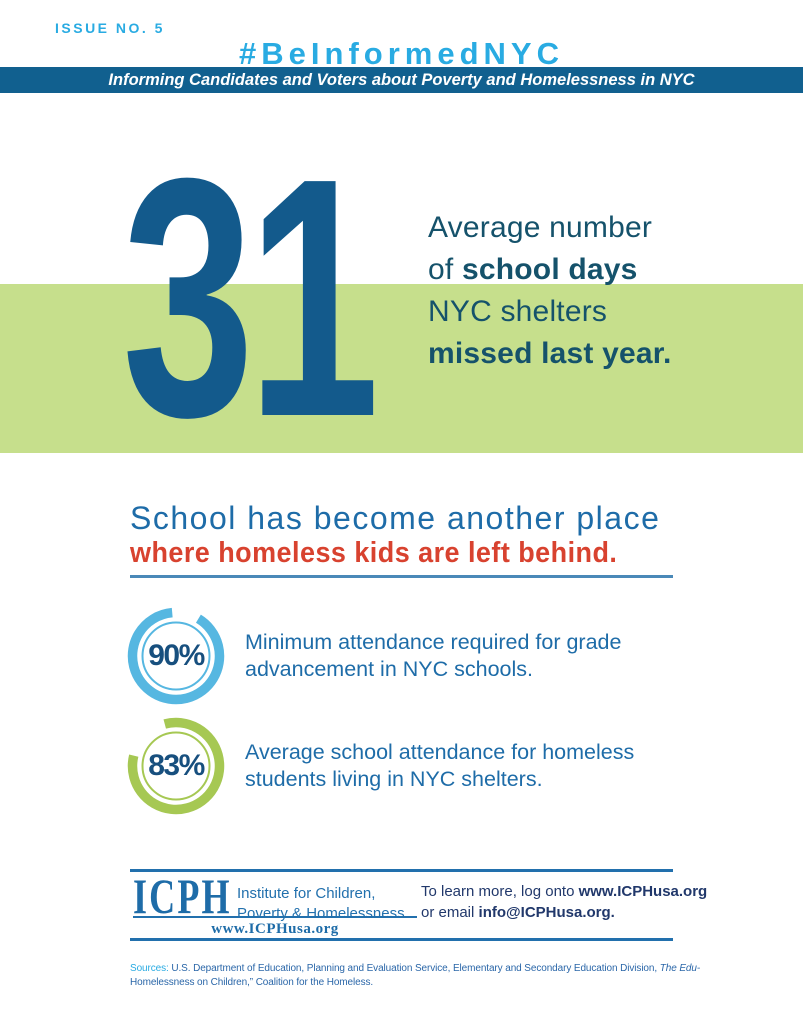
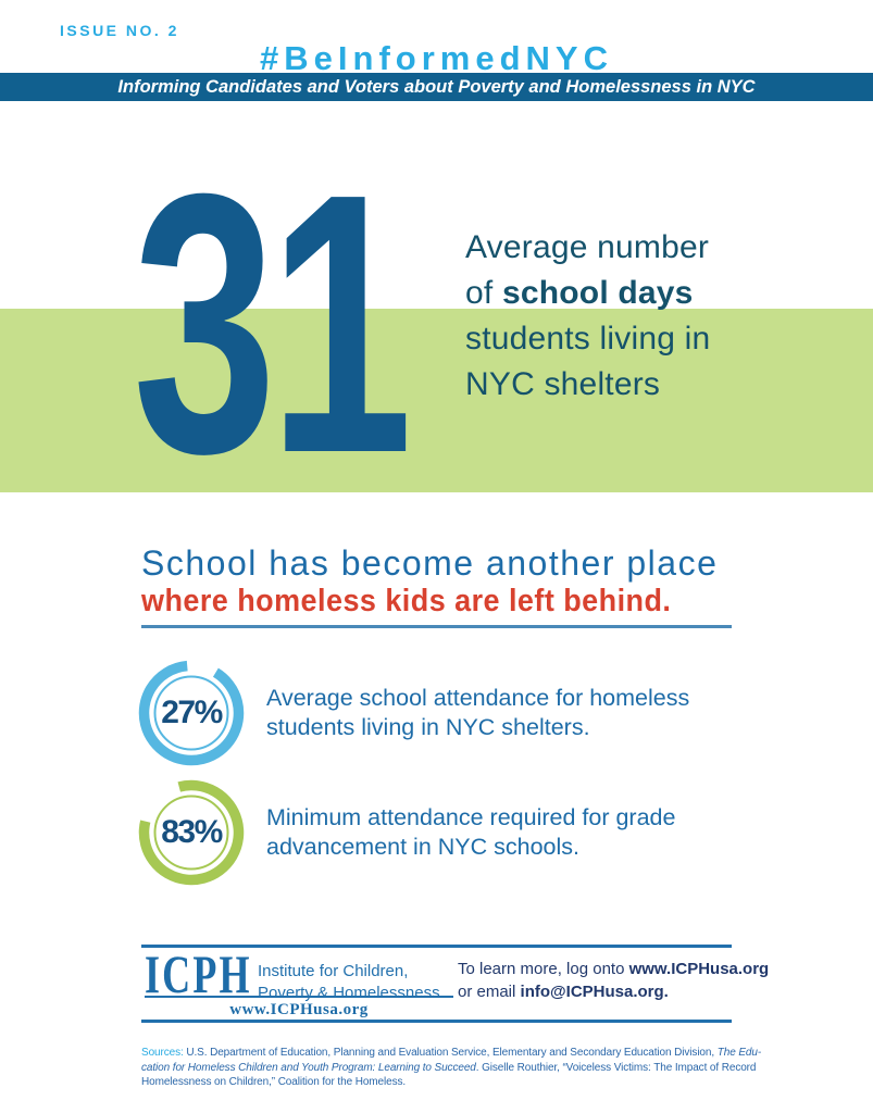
- ISSUE NO. 5
+ ISSUE NO. 2
  #BeInformedNYC
  Informing Candidates and Voters about Poverty and Homelessness in NYC
  31
  Average number
  of school days
+ students living in
  NYC shelters
- missed last year.
  School has become another place
  where homeless kids are left behind.
- 90%
+ 27%
- Minimum attendance required for grade advancement in NYC schools.
+ Average school attendance for homeless students living in NYC shelters.
  83%
- Average school attendance for homeless students living in NYC shelters.
+ Minimum attendance required for grade advancement in NYC schools.
  ICPH
  Institute for Children,
  Poverty & Homelessness
  www.ICPHusa.org
  To learn more, log onto www.ICPHusa.org
  or email info@ICPHusa.org.
  Sources: U.S. Department of Education, Planning and Evaluation Service, Elementary and Secondary Education Division, The Edu-
+ cation for Homeless Children and Youth Program: Learning to Succeed. Giselle Routhier, “Voiceless Victims: The Impact of Record
  Homelessness on Children,” Coalition for the Homeless.
